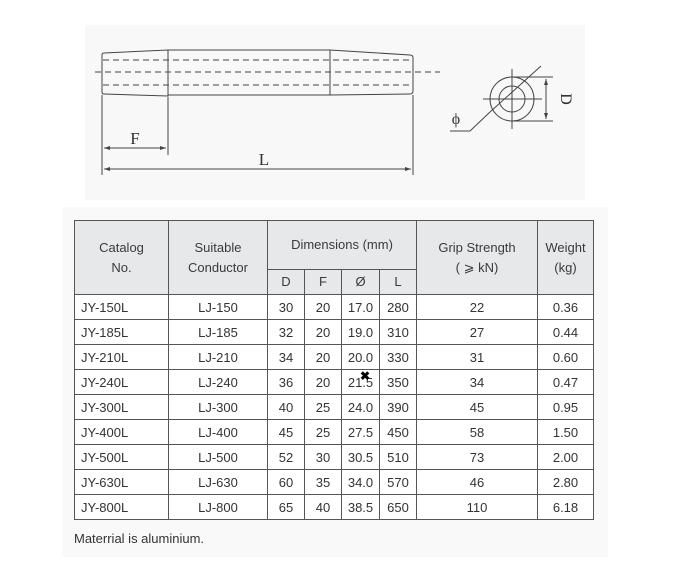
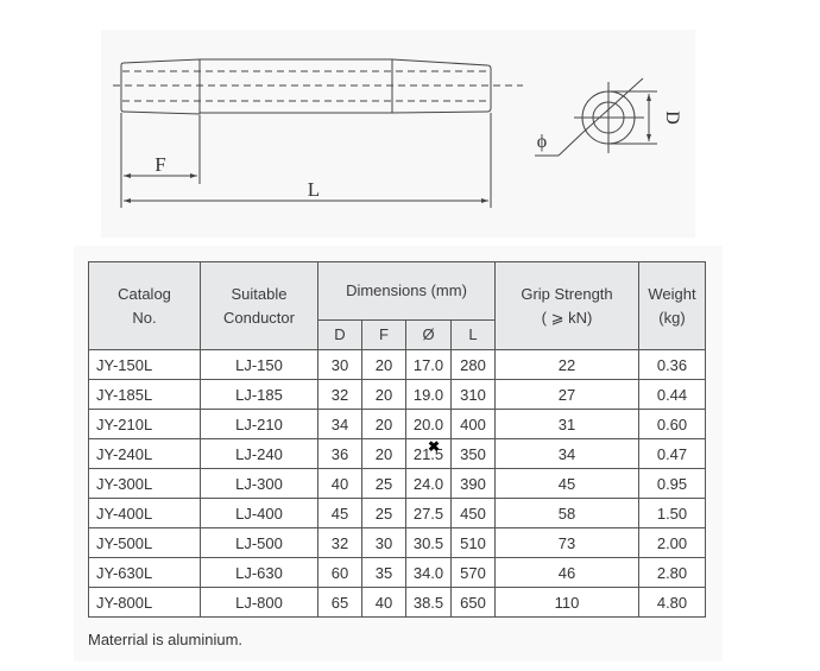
  F
  L
  ϕ
  CatalogNo.	SuitableConductor	Dimensions (mm)	Grip Strength( ⩾ kN)	Weight(kg)
  D	F	Ø	L
  JY-150L	LJ-150	30	20	17.0	280	22	0.36
  JY-185L	LJ-185	32	20	19.0	310	27	0.44
- JY-210L	LJ-210	34	20	20.0	330	31	0.60
+ JY-210L	LJ-210	34	20	20.0	400	31	0.60
  JY-240L	LJ-240	36	20	21.5	350	34	0.47
  JY-300L	LJ-300	40	25	24.0	390	45	0.95
  JY-400L	LJ-400	45	25	27.5	450	58	1.50
- JY-500L	LJ-500	52	30	30.5	510	73	2.00
+ JY-500L	LJ-500	32	30	30.5	510	73	2.00
  JY-630L	LJ-630	60	35	34.0	570	46	2.80
- JY-800L	LJ-800	65	40	38.5	650	110	6.18
+ JY-800L	LJ-800	65	40	38.5	650	110	4.80
  Materrial is aluminium.
  ✖
